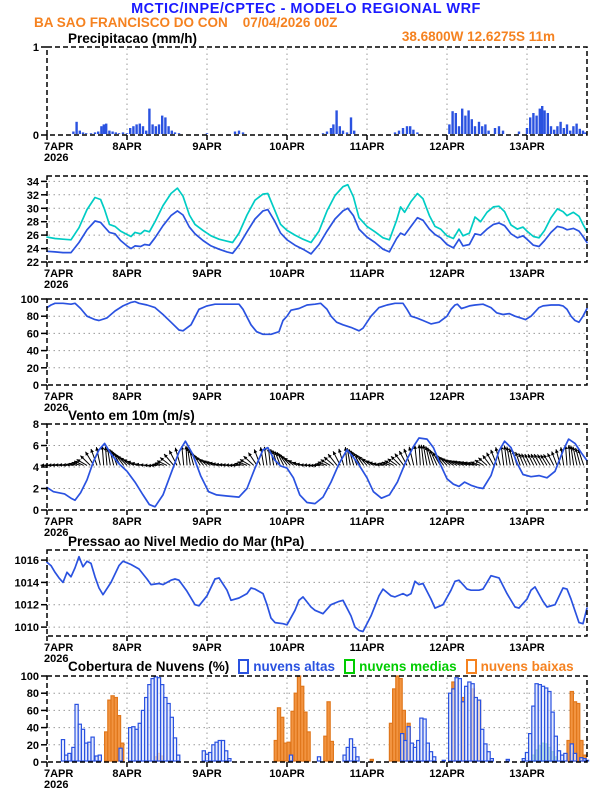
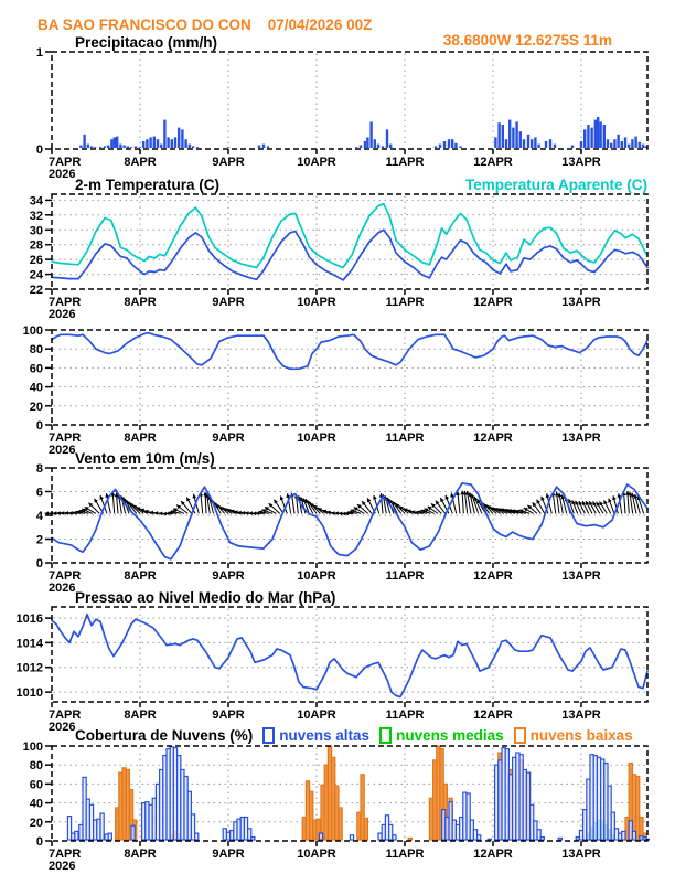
- MCTIC/INPE/CPTEC - MODELO REGIONAL WRF
  BA SAO FRANCISCO DO CON 07/04/2026 00Z
  38.6800W 12.6275S 11m
  0
  1
  7APR
  2026
  8APR
  9APR
  10APR
  11APR
  12APR
  13APR
  22
  24
  26
  28
  30
  32
  34
  7APR
  2026
  8APR
  9APR
  10APR
  11APR
  12APR
  13APR
  0
  20
  40
  60
  80
  100
  7APR
  2026
  8APR
  9APR
  10APR
  11APR
  12APR
  13APR
  0
  2
  4
  6
  8
  7APR
  2026
  8APR
  9APR
  10APR
  11APR
  12APR
  13APR
  1010
  1012
  1014
  1016
  7APR
  2026
  8APR
  9APR
  10APR
  11APR
  12APR
  13APR
  0
  20
  40
  60
  80
  100
  7APR
  2026
  8APR
  9APR
  10APR
  11APR
  12APR
  13APR
  Precipitacao (mm/h)
+ 2-m Temperatura (C)
+ Temperatura Aparente (C)
  Vento em 10m (m/s)
  Pressao ao Nivel Medio do Mar (hPa)
  Cobertura de Nuvens (%)
  nuvens altas
  nuvens medias
  nuvens baixas
